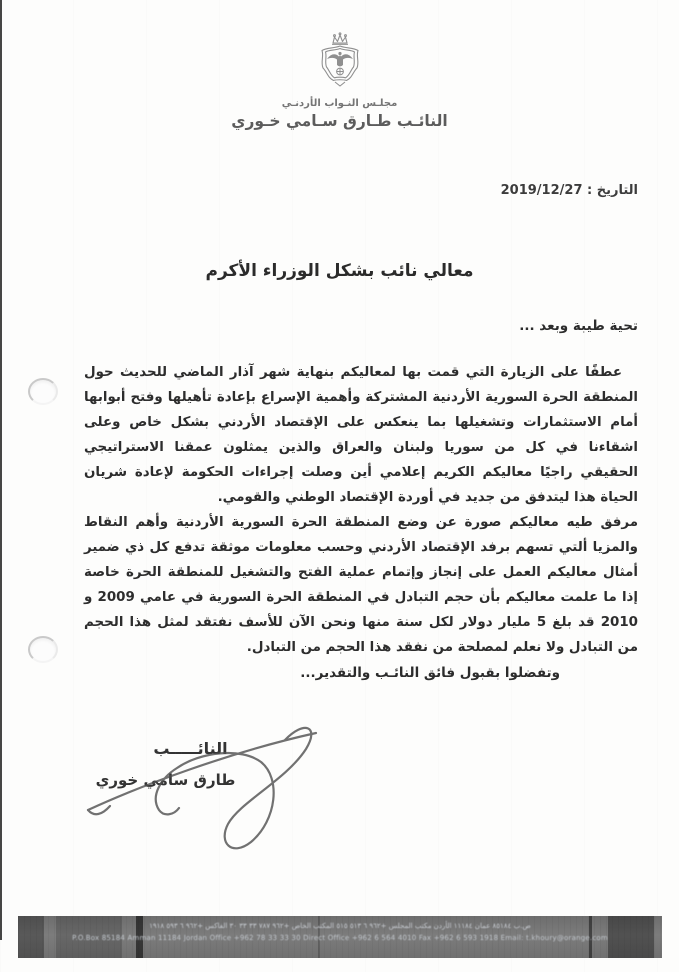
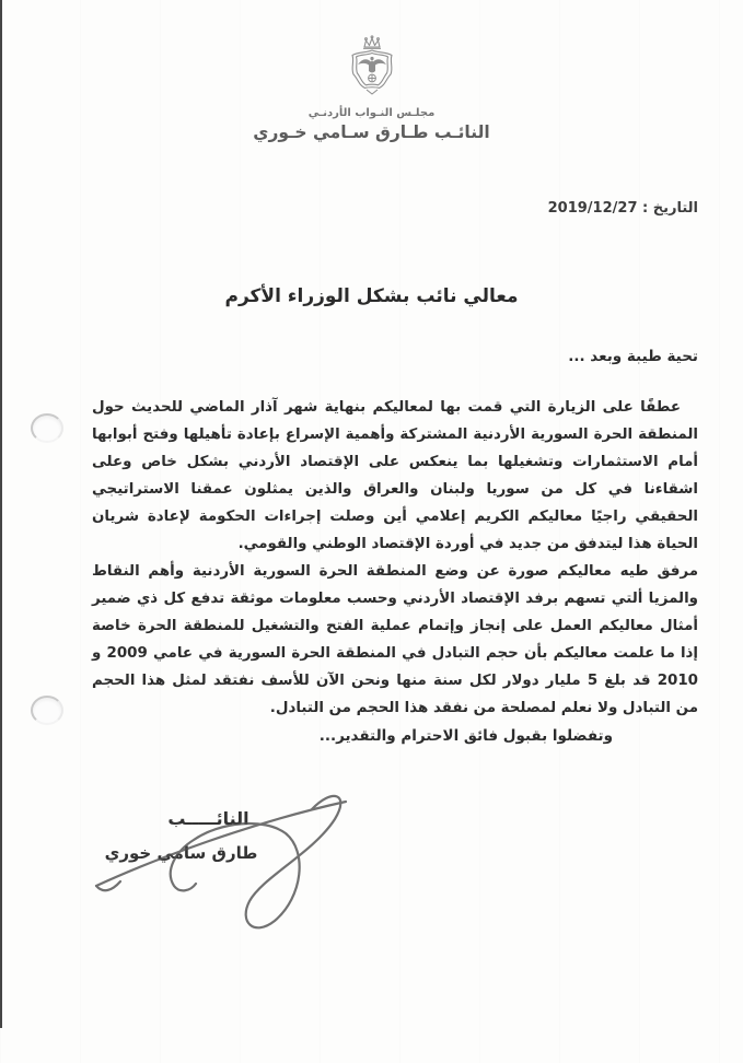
  مجلـس النـواب الأردنـي
  النائـب طـارق سـامي خـوري
  التاريخ : 2019/12/27
  معالي نائب بشكل الوزراء الأكرم
  تحية طيبة وبعد ...
  عطفًا على الزيارة التي قمت بها لمعاليكم بنهاية شهر آذار الماضي للحديث حول المنطقة الحرة السورية الأردنية المشتركة وأهمية الإسراع بإعادة تأهيلها وفتح أبوابها أمام الاستثمارات وتشغيلها بما ينعكس على الإقتصاد الأردني بشكل خاص وعلى اشقاءنا في كل من سوريا ولبنان والعراق والذين يمثلون عمقنا الاستراتيجي الحقيقي راجيًا معاليكم الكريم إعلامي أين وصلت إجراءات الحكومة لإعادة شريان الحياة هذا ليتدفق من جديد في أوردة الإقتصاد الوطني والقومي.
  مرفق طيه معاليكم صورة عن وضع المنطقة الحرة السورية الأردنية وأهم النقاط والمزيا ألتي تسهم برفد الإقتصاد الأردني وحسب معلومات موثقة تدفع كل ذي ضمير أمثال معاليكم العمل على إنجاز وإتمام عملية الفتح والتشغيل للمنطقة الحرة خاصة إذا ما علمت معاليكم بأن حجم التبادل في المنطقة الحرة السورية في عامي 2009 و 2010 قد بلغ 5 مليار دولار لكل سنة منها ونحن الآن للأسف نفتقد لمثل هذا الحجم من التبادل ولا نعلم لمصلحة من نفقد هذا الحجم من التبادل.
- وتفضلوا بقبول فائق النائـب والتقدير...
+ وتفضلوا بقبول فائق الاحترام والتقدير...
  النائـــــب
  طارق سامي خوري
- ص.ب ٨٥١٨٤ عمان ١١١٨٤ الأردن مكتب المجلس +٩٦٢ ٦ ٥١٣ ٥١٥ المكتب الخاص +٩٦٢ ٧٨٧ ٣٣ ٣٣ ٣٠ الفاكس +٩٦٢ ٦ ٥٩٣ ١٩١٨
- P.O.Box 85184 Amman 11184 Jordan Office +962 78 33 33 30 Direct Office +962 6 564 4010 Fax +962 6 593 1918 Email: t.khoury@orange.com
